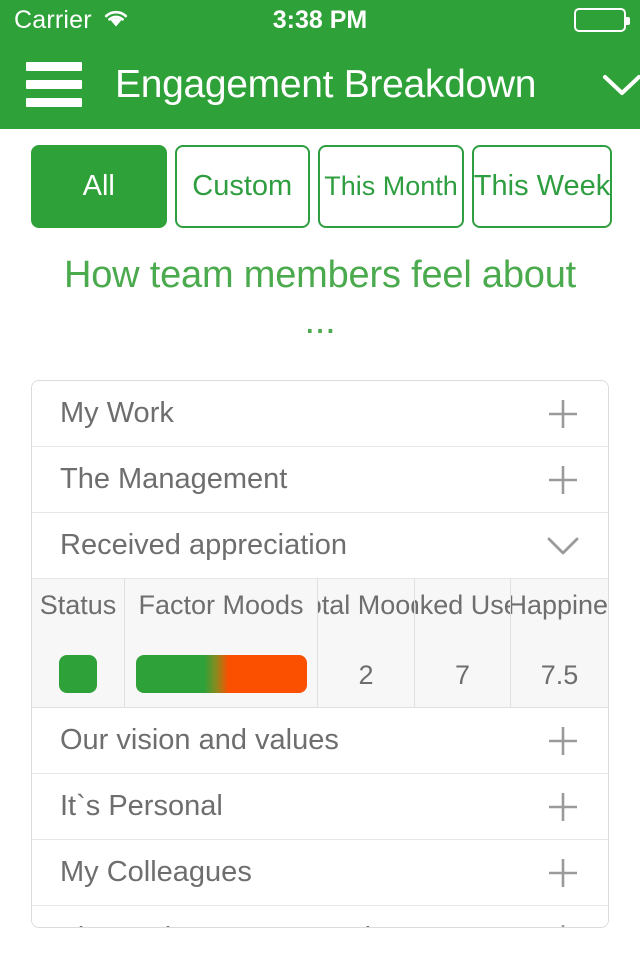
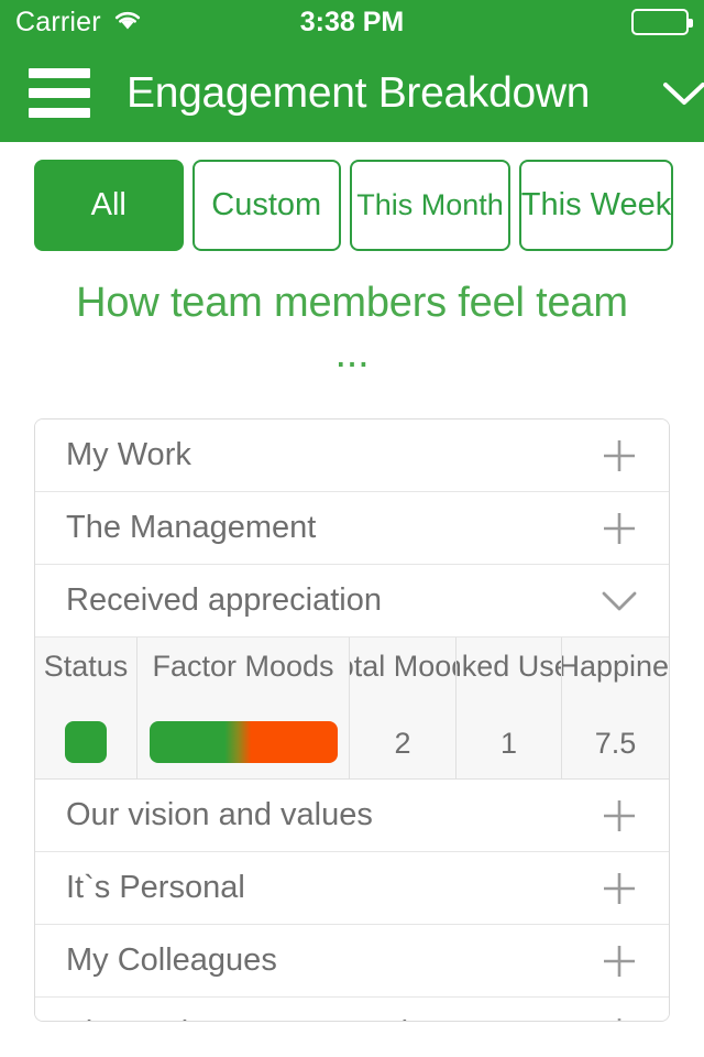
  Carrier
  3:38 PM
  Engagement Breakdown
  All
  Custom
  This Month
  This Week
- How team members feel about ...
+ How team members feel team ...
  My Work
  The Management
  Received appreciation
  Status
  Factor Moods
  2
- 7
+ 1
  Happine
  7.5
  Our vision and values
  It`s Personal
  My Colleagues
